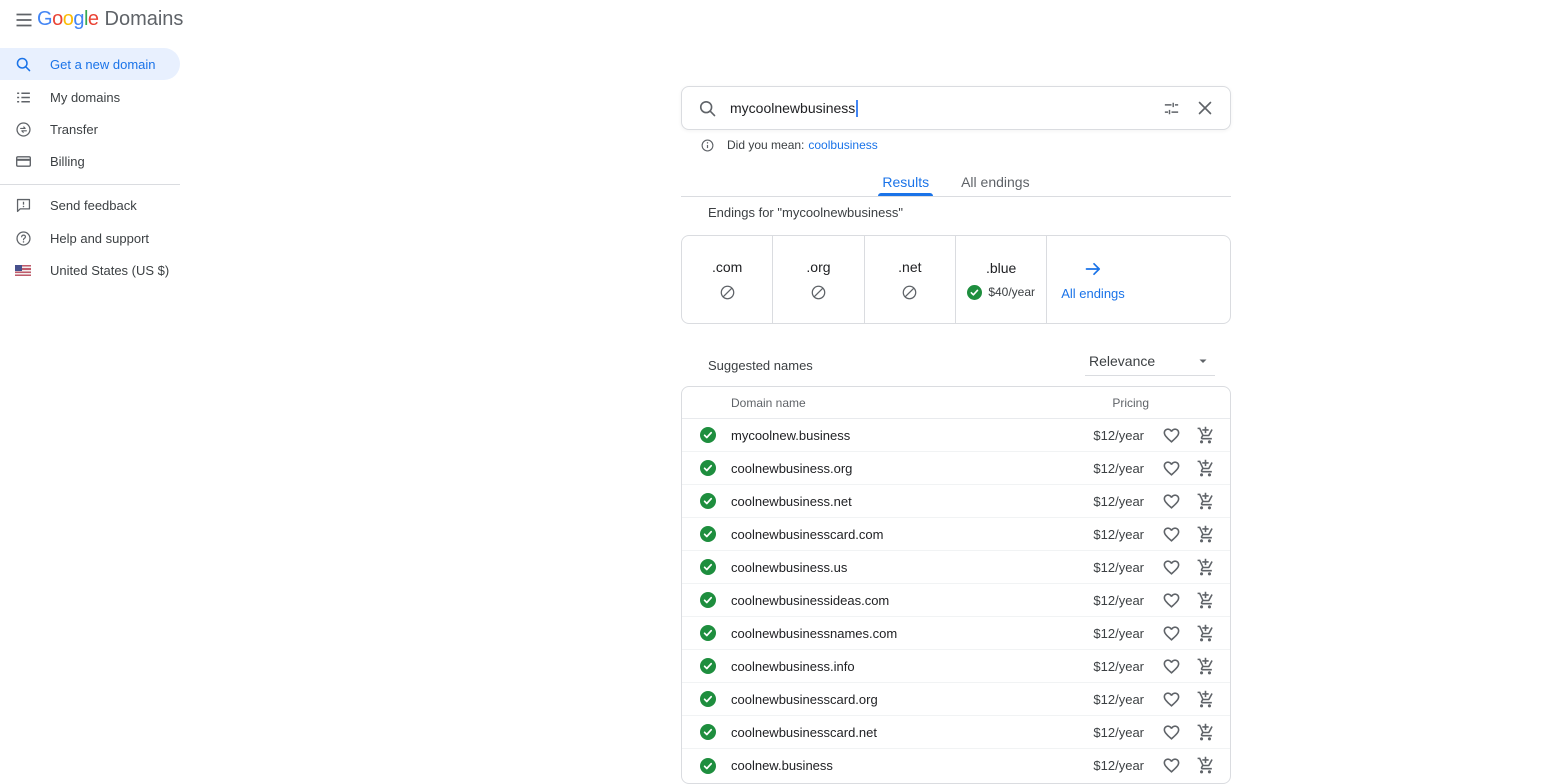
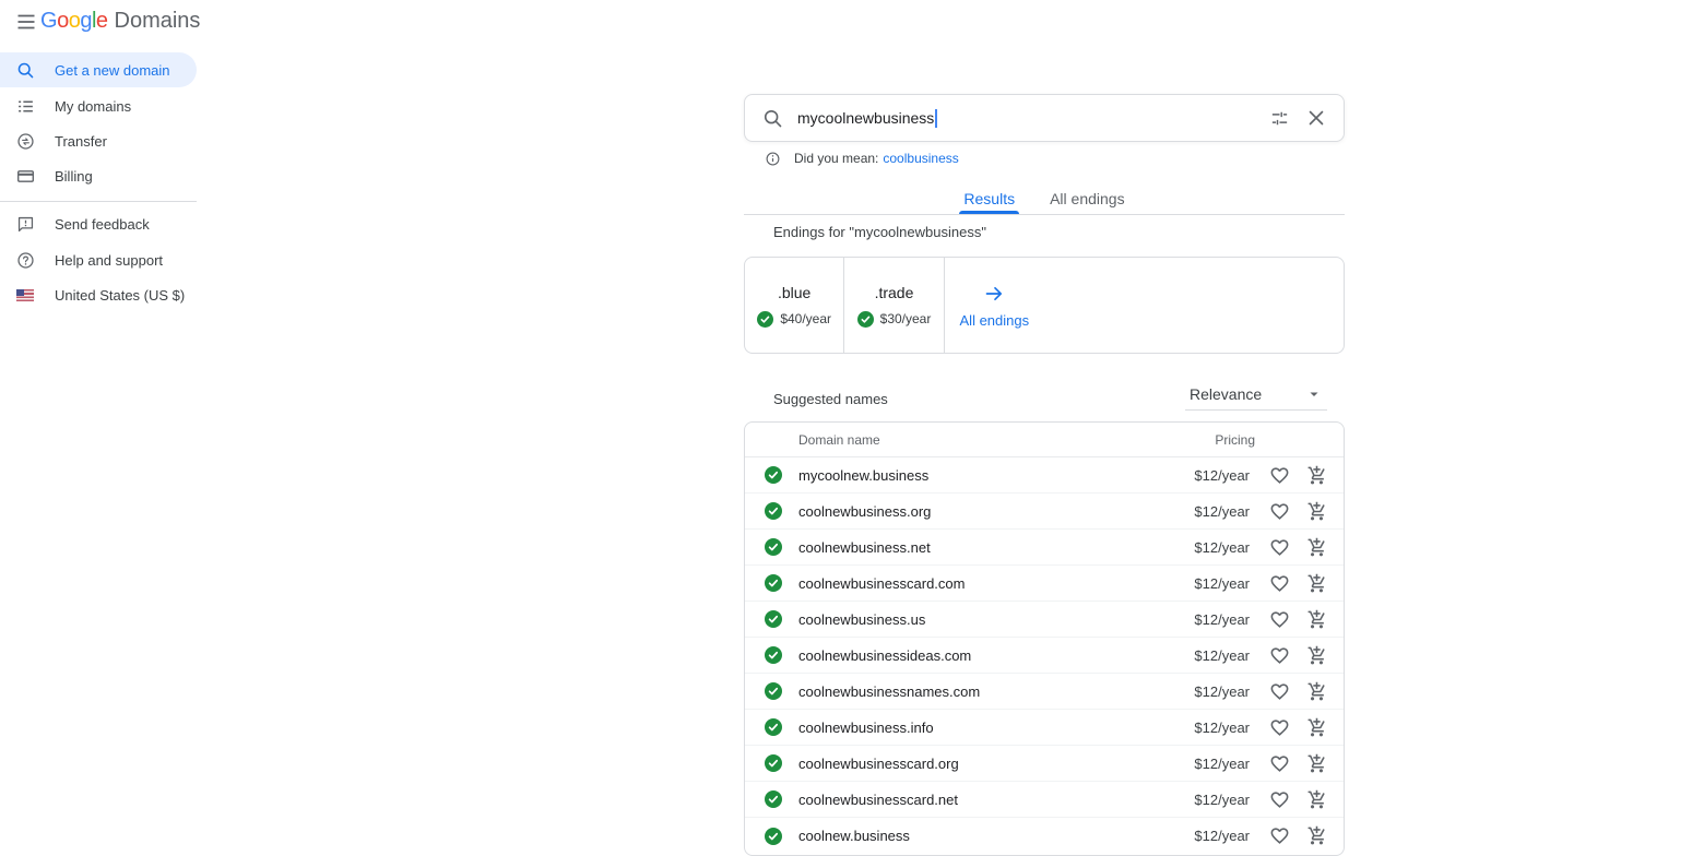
  Google
  Domains
  Get a new domain
  My domains
  Transfer
  Billing
  Send feedback
  Help and support
  United States (US $)
  mycoolnewbusiness
  Did you mean:
  coolbusiness
  Results
  All endings
  Endings for "mycoolnewbusiness"
- .com
- .org
- .net
  .blue
  $40/year
+ .trade
+ $30/year
  All endings
  Suggested names
  Relevance
  Domain name
  Pricing
  mycoolnew.business
  $12/year
  coolnewbusiness.org
  $12/year
  coolnewbusiness.net
  $12/year
  coolnewbusinesscard.com
  $12/year
  coolnewbusiness.us
  $12/year
  coolnewbusinessideas.com
  $12/year
  coolnewbusinessnames.com
  $12/year
  coolnewbusiness.info
  $12/year
  coolnewbusinesscard.org
  $12/year
  coolnewbusinesscard.net
  $12/year
  coolnew.business
  $12/year
